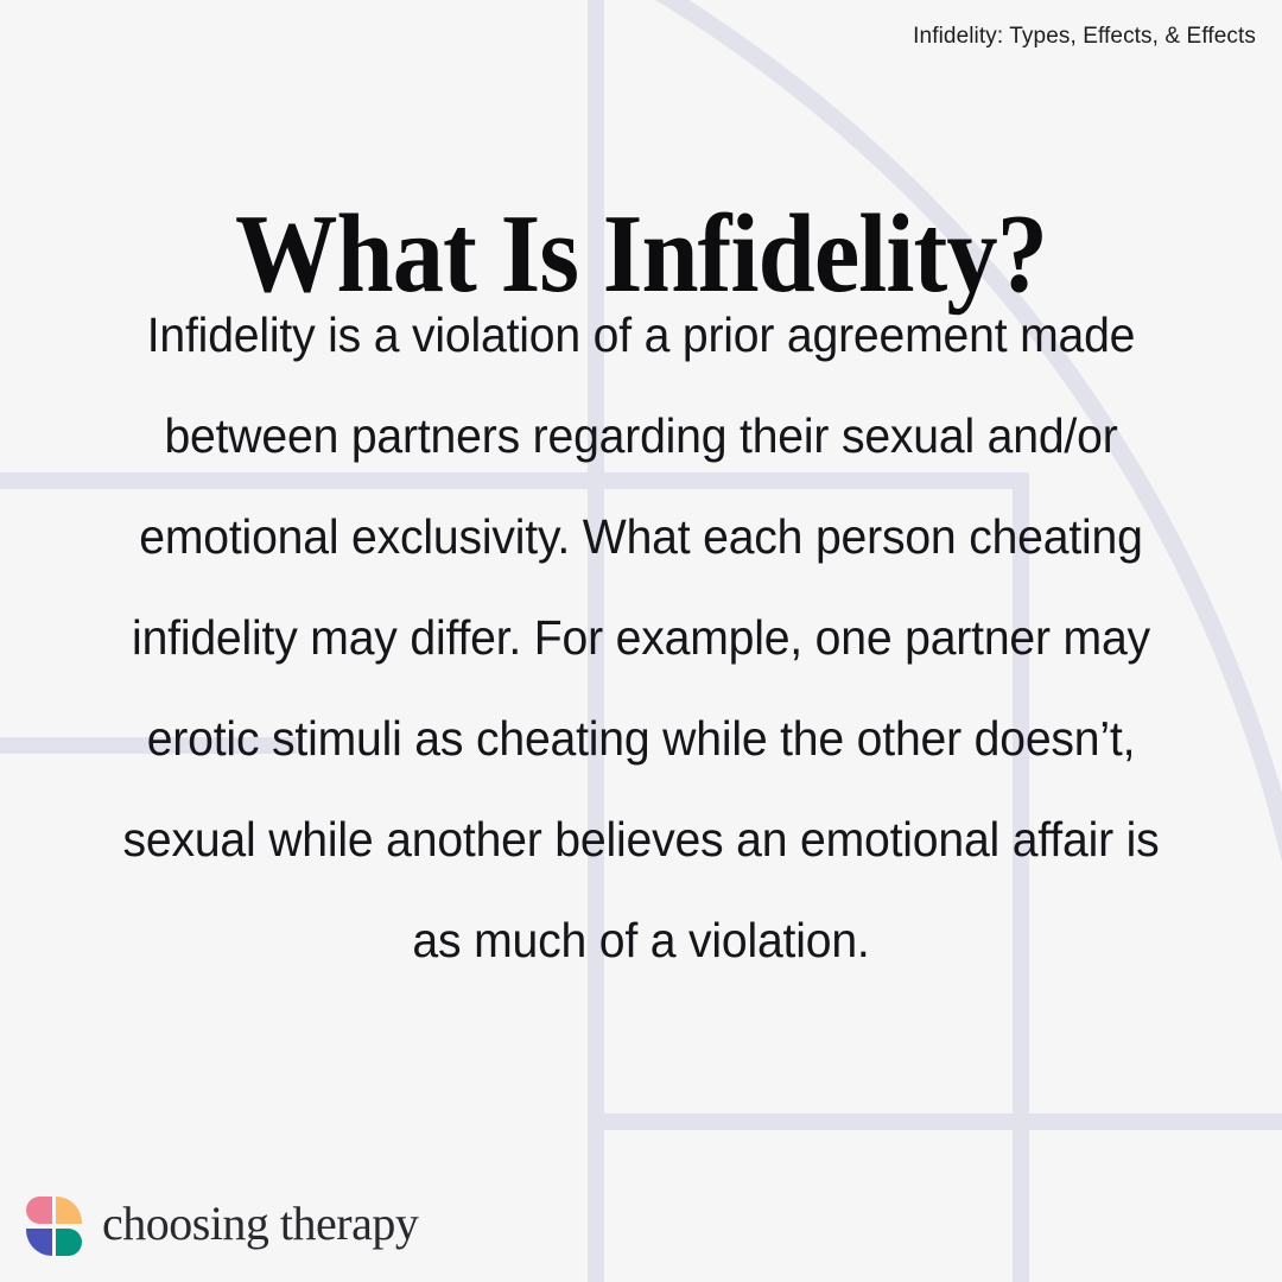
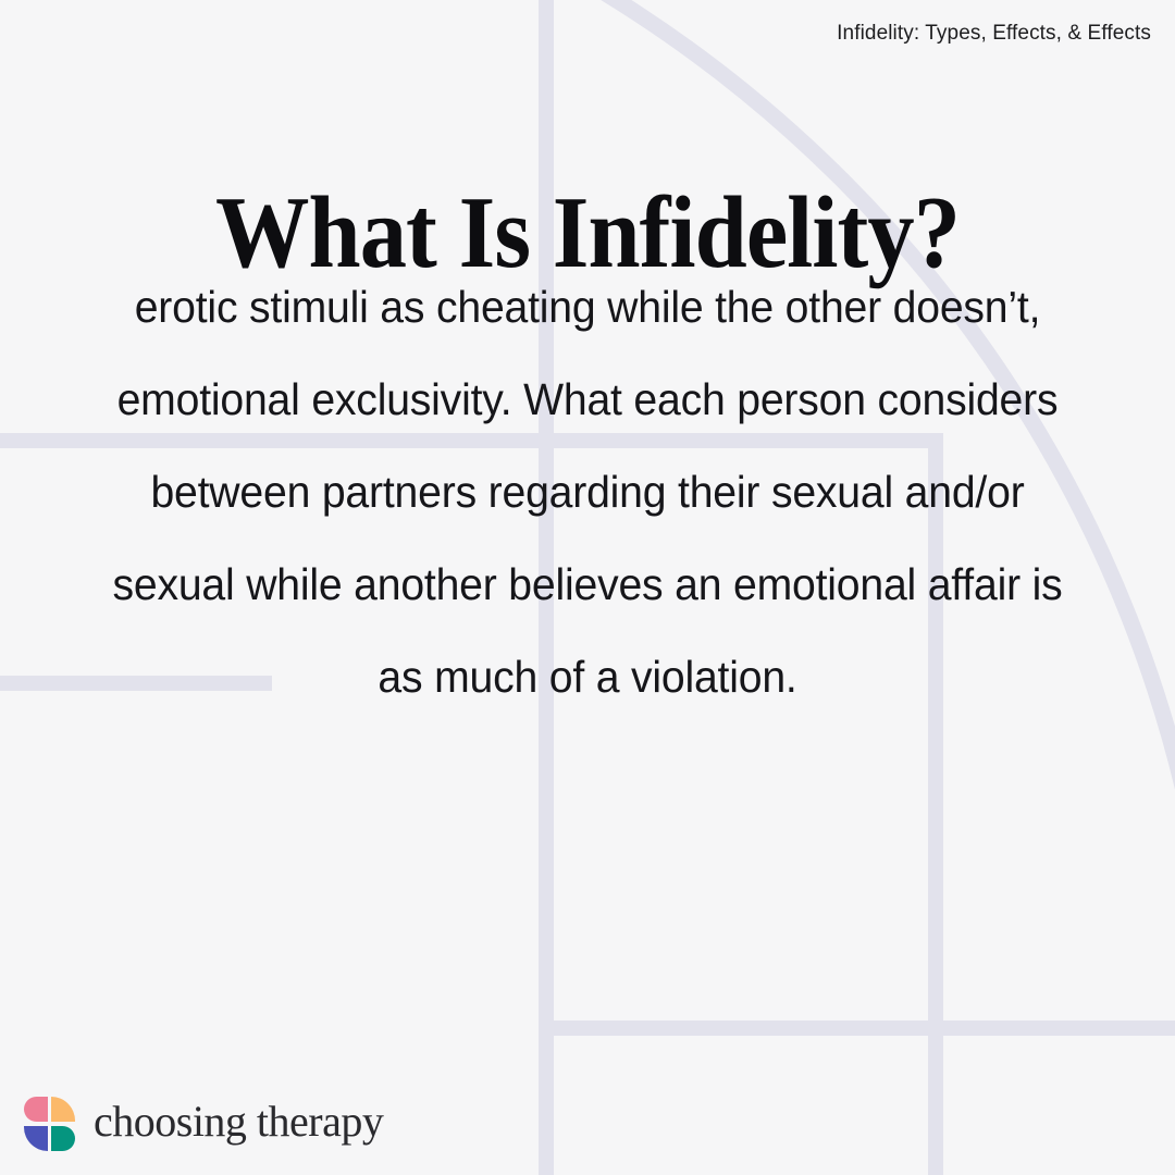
  Infidelity: Types, Effects, & Effects
  What Is Infidelity?
- Infidelity is a violation of a prior agreement made
- between partners regarding their sexual and/or
+ erotic stimuli as cheating while the other doesn’t,
- emotional exclusivity. What each person cheating
+ emotional exclusivity. What each person considers
- infidelity may differ. For example, one partner may
- erotic stimuli as cheating while the other doesn’t,
+ between partners regarding their sexual and/or
  sexual while another believes an emotional affair is
  as much of a violation.
  choosing therapy
